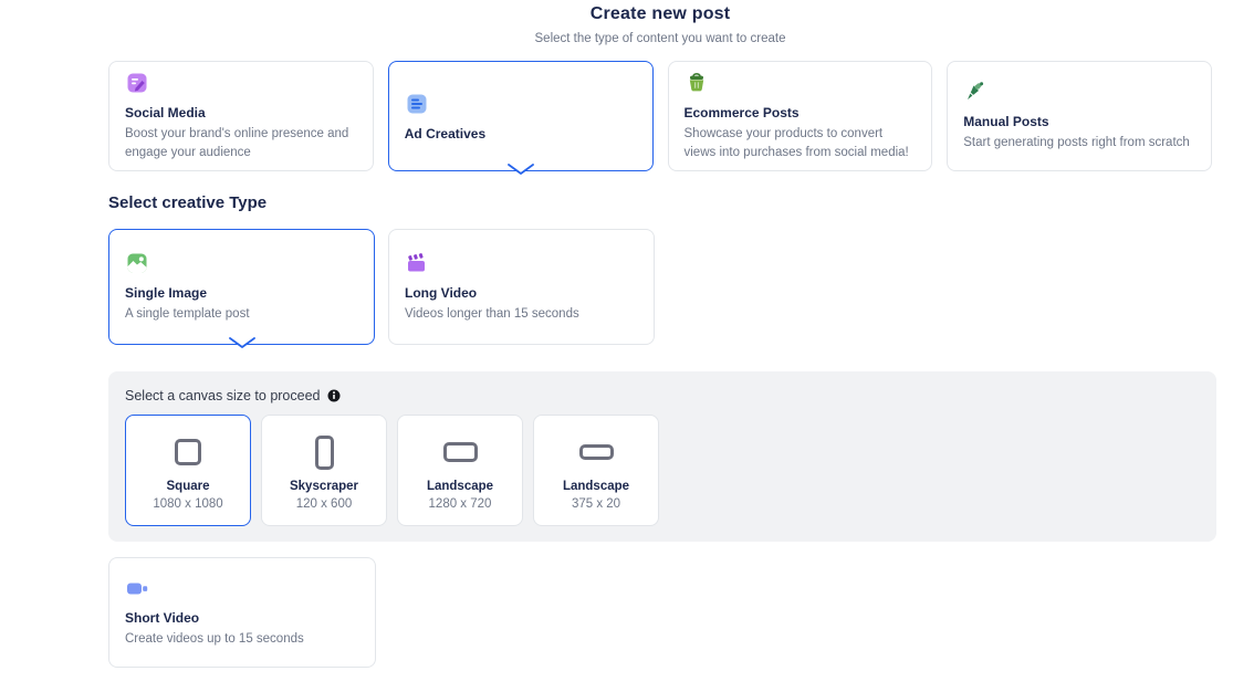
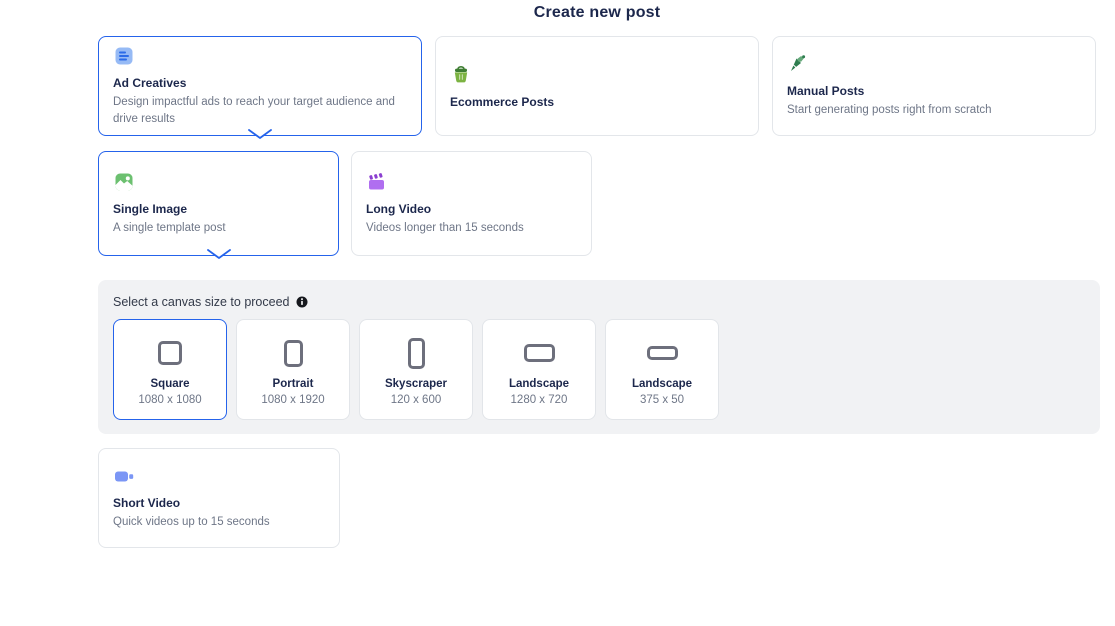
  Create new post
- Select the type of content you want to create
- Social Media
- Boost your brand's online presence and engage your audience
  Ad Creatives
+ Design impactful ads to reach your target audience and drive results
  Ecommerce Posts
- Showcase your products to convert views into purchases from social media!
  Manual Posts
  Start generating posts right from scratch
- Select creative Type
  Single Image
  A single template post
  Long Video
  Videos longer than 15 seconds
  Select a canvas size to proceed
  Square
  1080 x 1080
+ Portrait
+ 1080 x 1920
  Skyscraper
  120 x 600
  Landscape
  1280 x 720
  Landscape
- 375 x 20
+ 375 x 50
  Short Video
- Create videos up to 15 seconds
+ Quick videos up to 15 seconds
